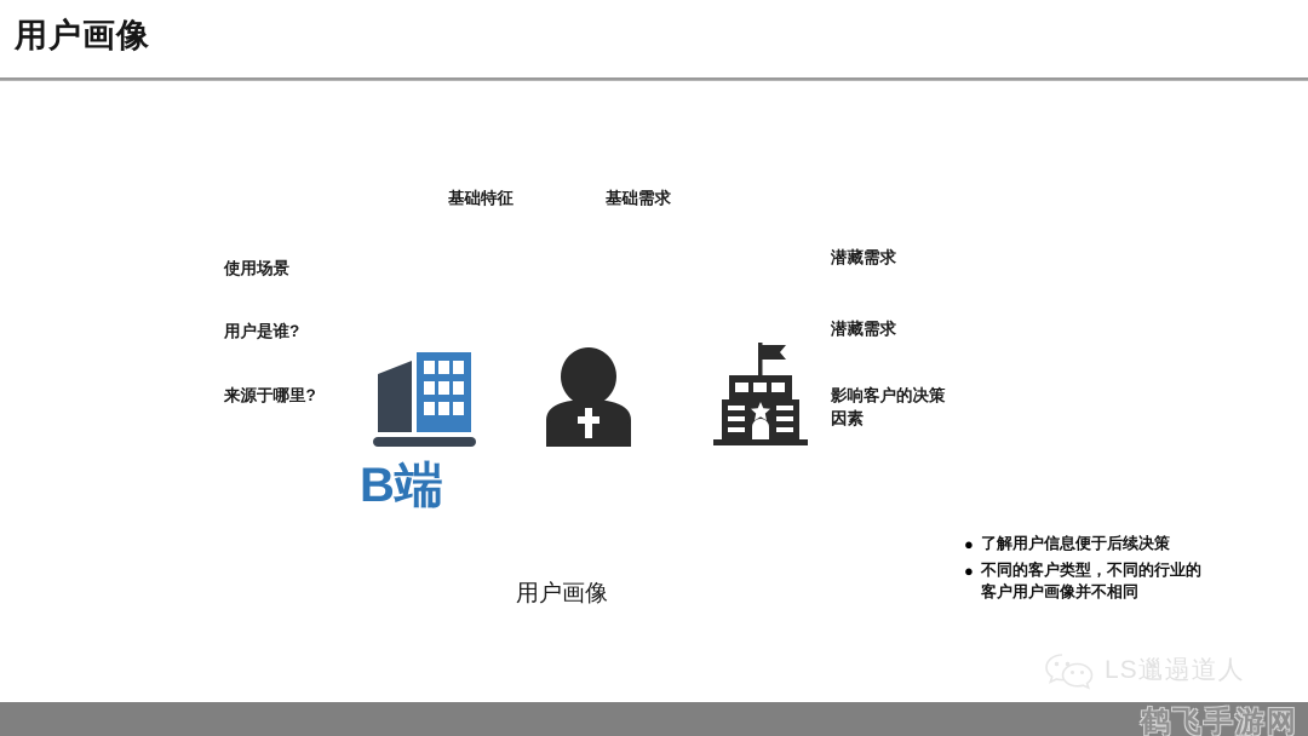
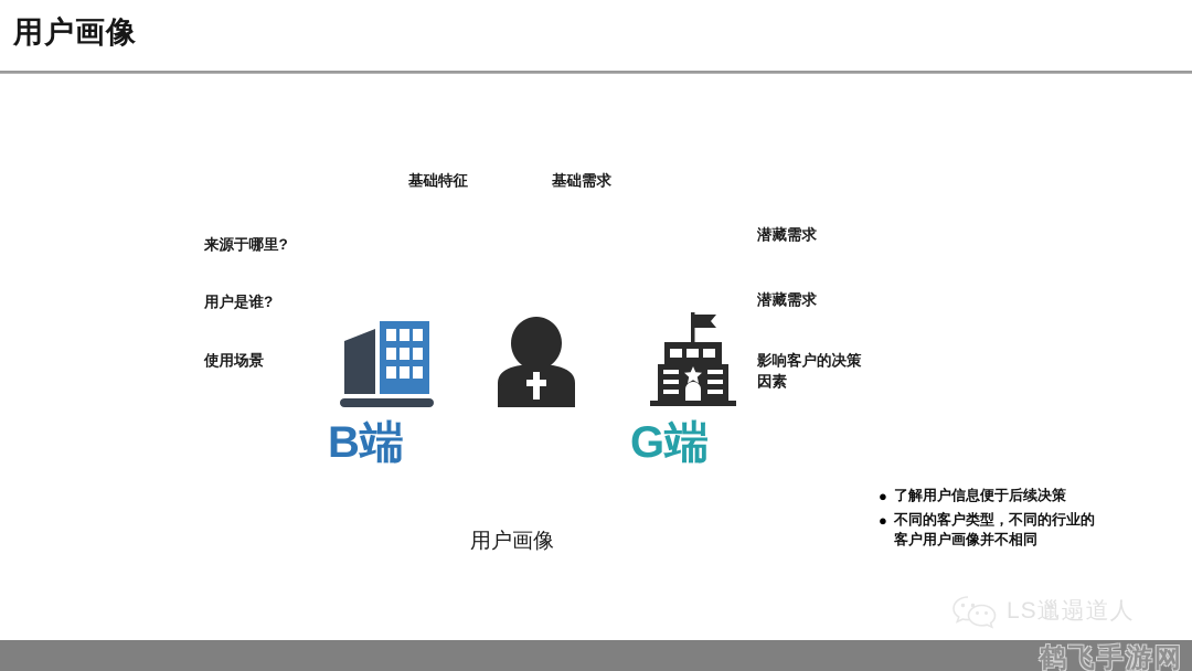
  用户画像
  基础特征
  基础需求
- 使用场景
+ 来源于哪里?
  用户是谁?
- 来源于哪里?
+ 使用场景
  潜藏需求
  潜藏需求
  影响客户的决策
  因素
  B端
+ G端
  用户画像
  ●
  了解用户信息便于后续决策
  ●
  不同的客户类型，不同的行业的
  客户用户画像并不相同
  LS邋遢道人
  鹤飞手游网
